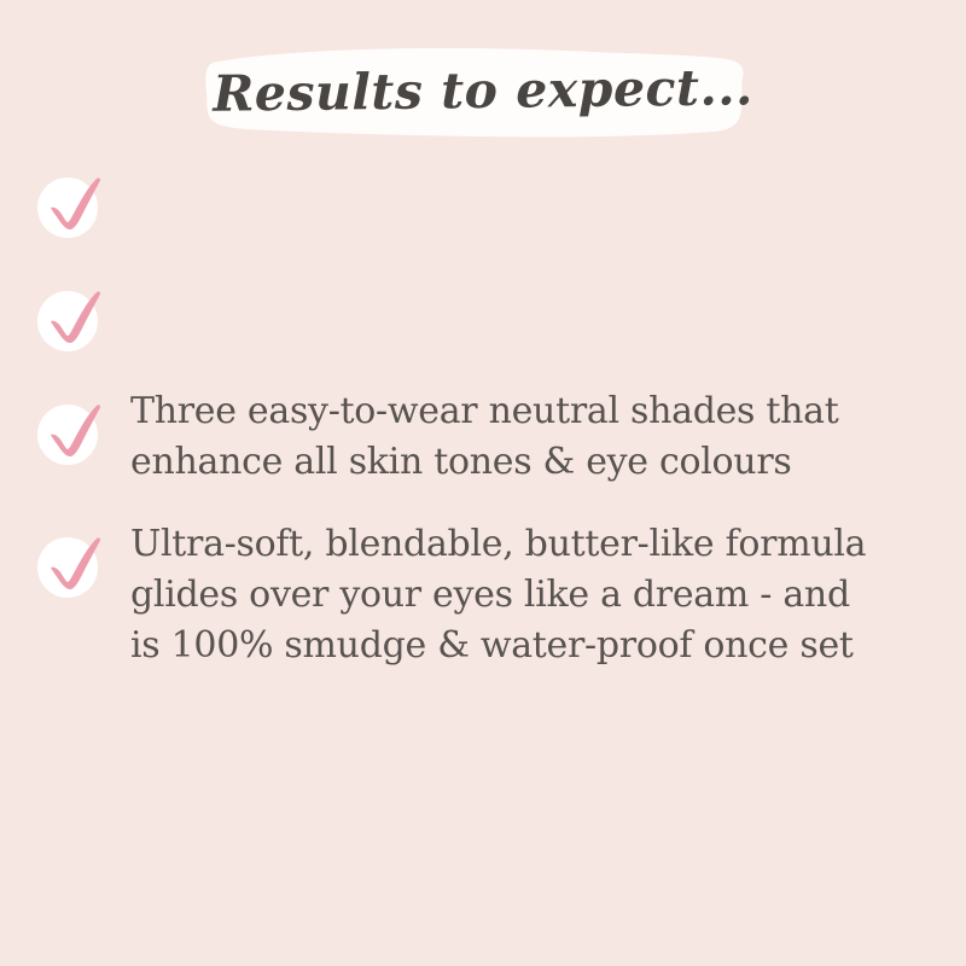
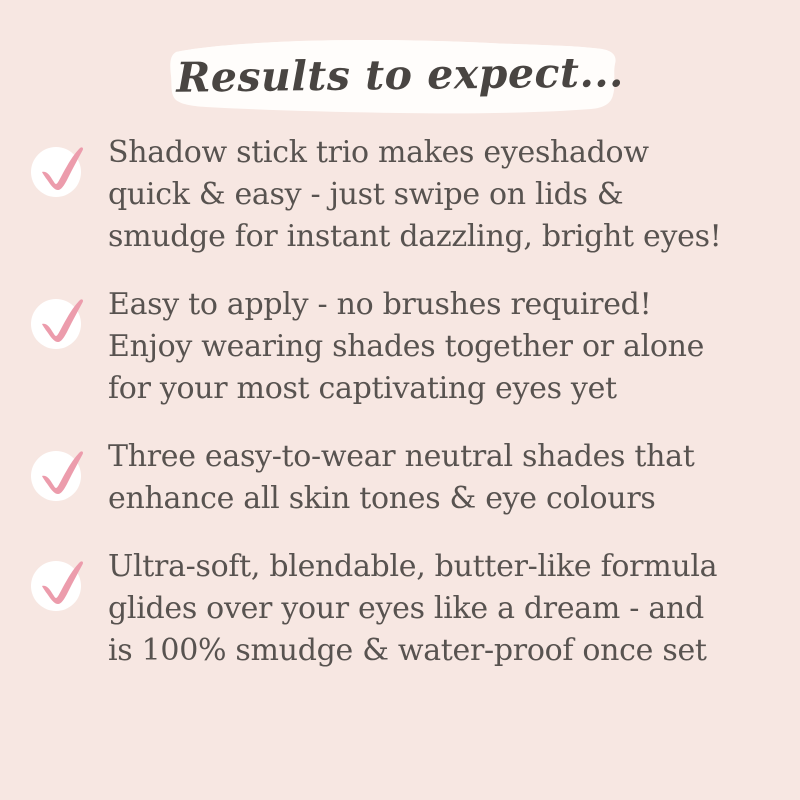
  Results to expect...
+ Shadow stick trio makes eyeshadow
+ quick & easy - just swipe on lids &
+ smudge for instant dazzling, bright eyes!
+ Easy to apply - no brushes required!
+ Enjoy wearing shades together or alone
+ for your most captivating eyes yet
  Three easy-to-wear neutral shades that
  enhance all skin tones & eye colours
  Ultra-soft, blendable, butter-like formula
  glides over your eyes like a dream - and
  is 100% smudge & water-proof once set
